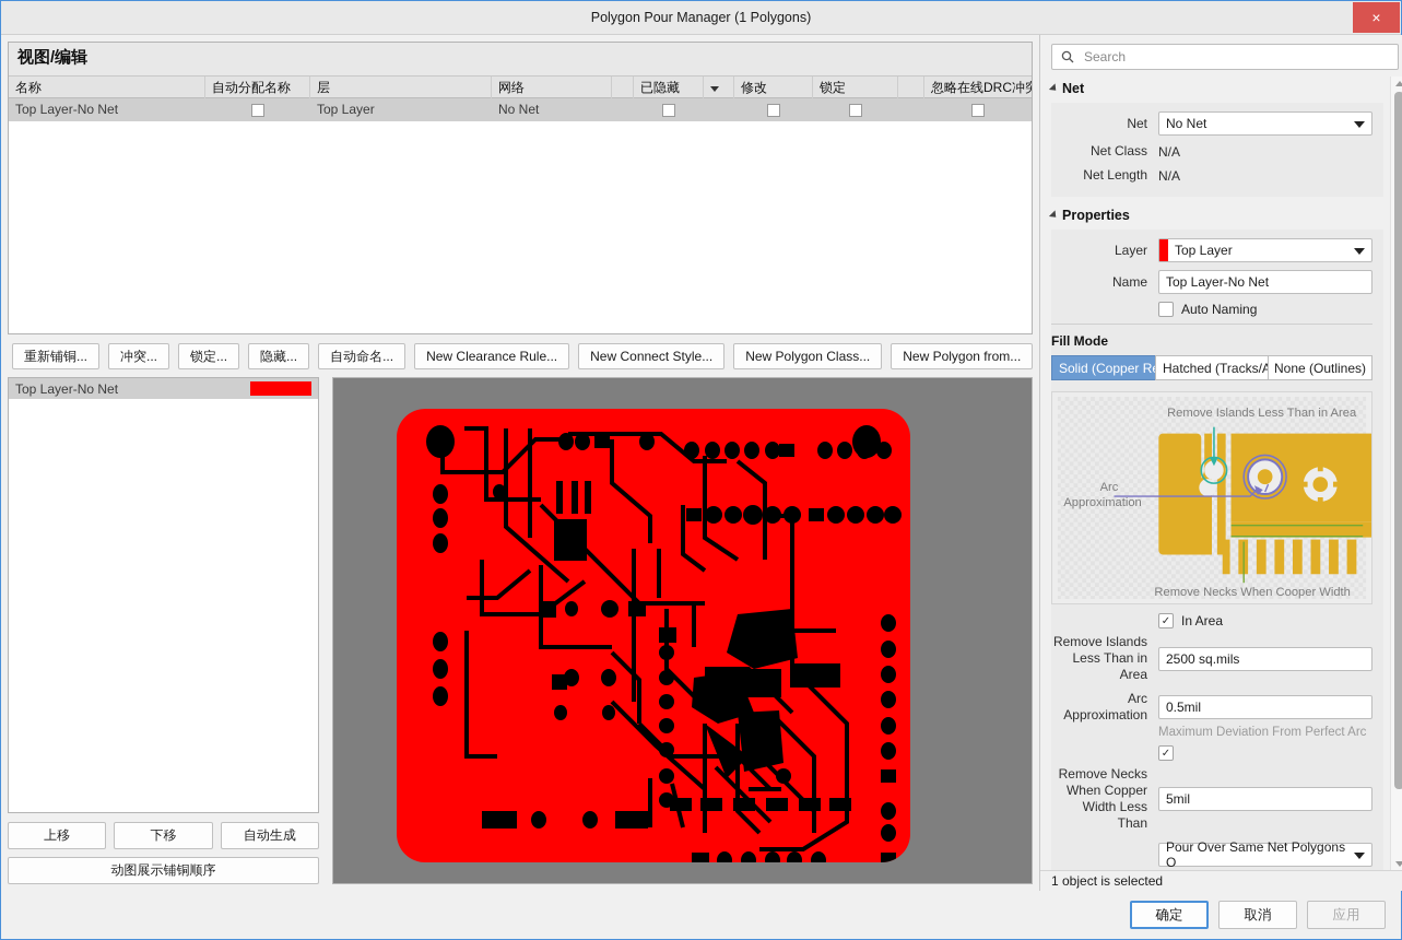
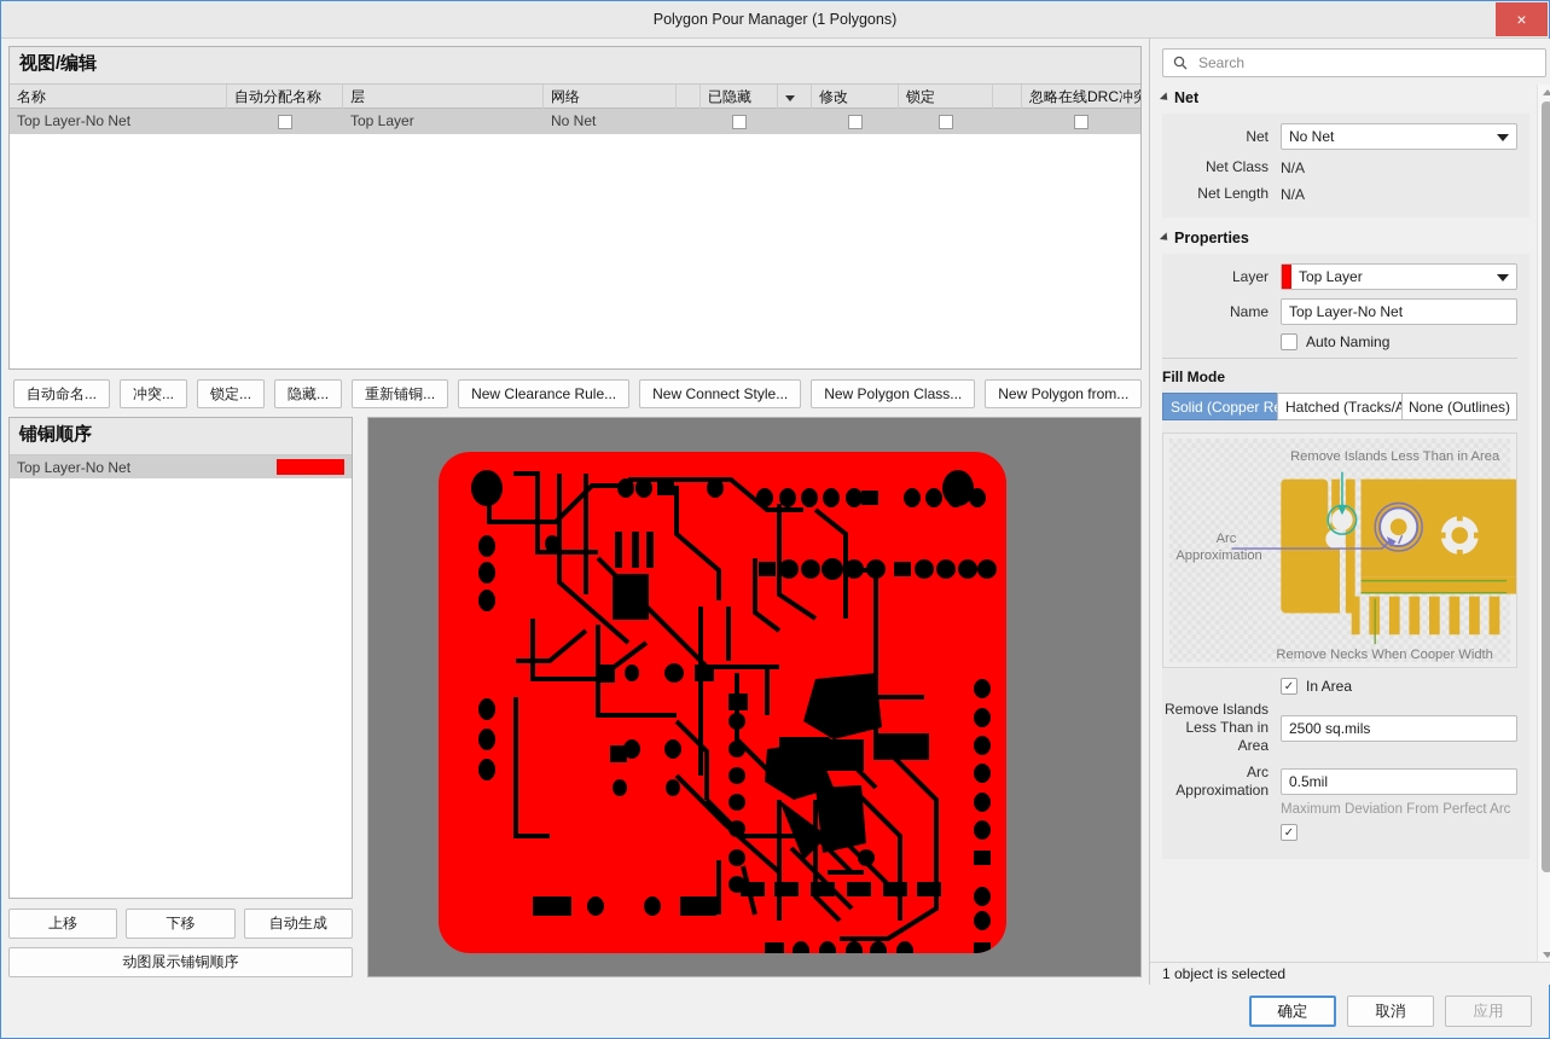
  Polygon Pour Manager (1 Polygons)
  ×
  视图/编辑
  名称
  自动分配名称
  层
  网络
  已隐藏
  修改
  锁定
  忽略在线DRC冲突
  Top Layer-No Net
  Top Layer
  No Net
- 重新铺铜...
+ 自动命名...
  冲突...
  锁定...
  隐藏...
- 自动命名...
+ 重新铺铜...
  New Clearance Rule...
  New Connect Style...
  New Polygon Class...
  New Polygon from...
+ 铺铜顺序
  Top Layer-No Net
  上移
  下移
  自动生成
  动图展示铺铜顺序
  Search
  Net
  Net
  No Net
  Net Class
  N/A
  Net Length
  N/A
  Properties
  Layer
  Top Layer
  Name
  Top Layer-No Net
  Auto Naming
  Fill Mode
  Hatched (Tracks/A
  None (Outlines)
  Remove Islands Less Than in Area
  Arc
  Approximation
  Remove Necks When Cooper Width
  ✓
  In Area
  Remove Islands Less Than in Area
  2500 sq.mils
  Arc Approximation
  0.5mil
  Maximum Deviation From Perfect Arc
  ✓
- Remove Necks When Copper Width Less Than
- 5mil
- Pour Over Same Net Polygons O
  1 object is selected
  确定
  取消
  应用
